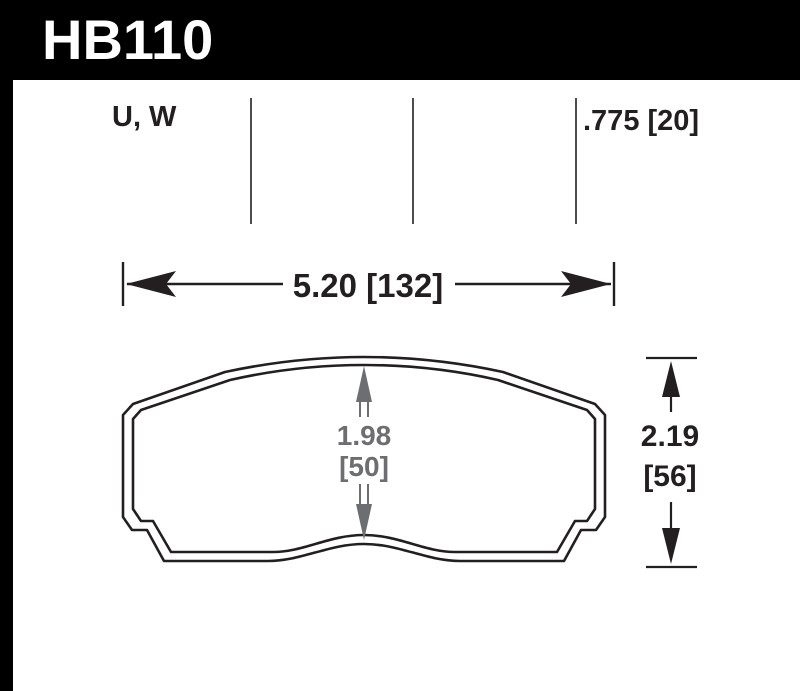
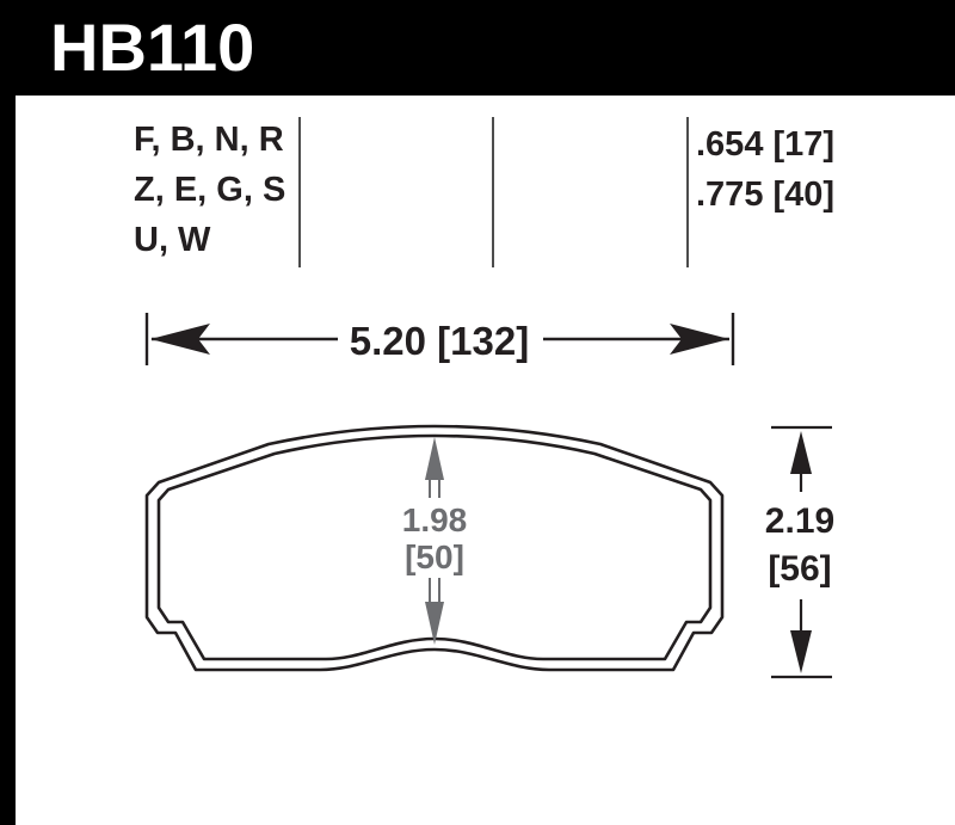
  HB110
+ F, B, N, R
+ Z, E, G, S
  U, W
+ .654 [17]
- .775 [20]
+ .775 [40]
  5.20 [132]
  2.19
  [56]
  1.98
  [50]
